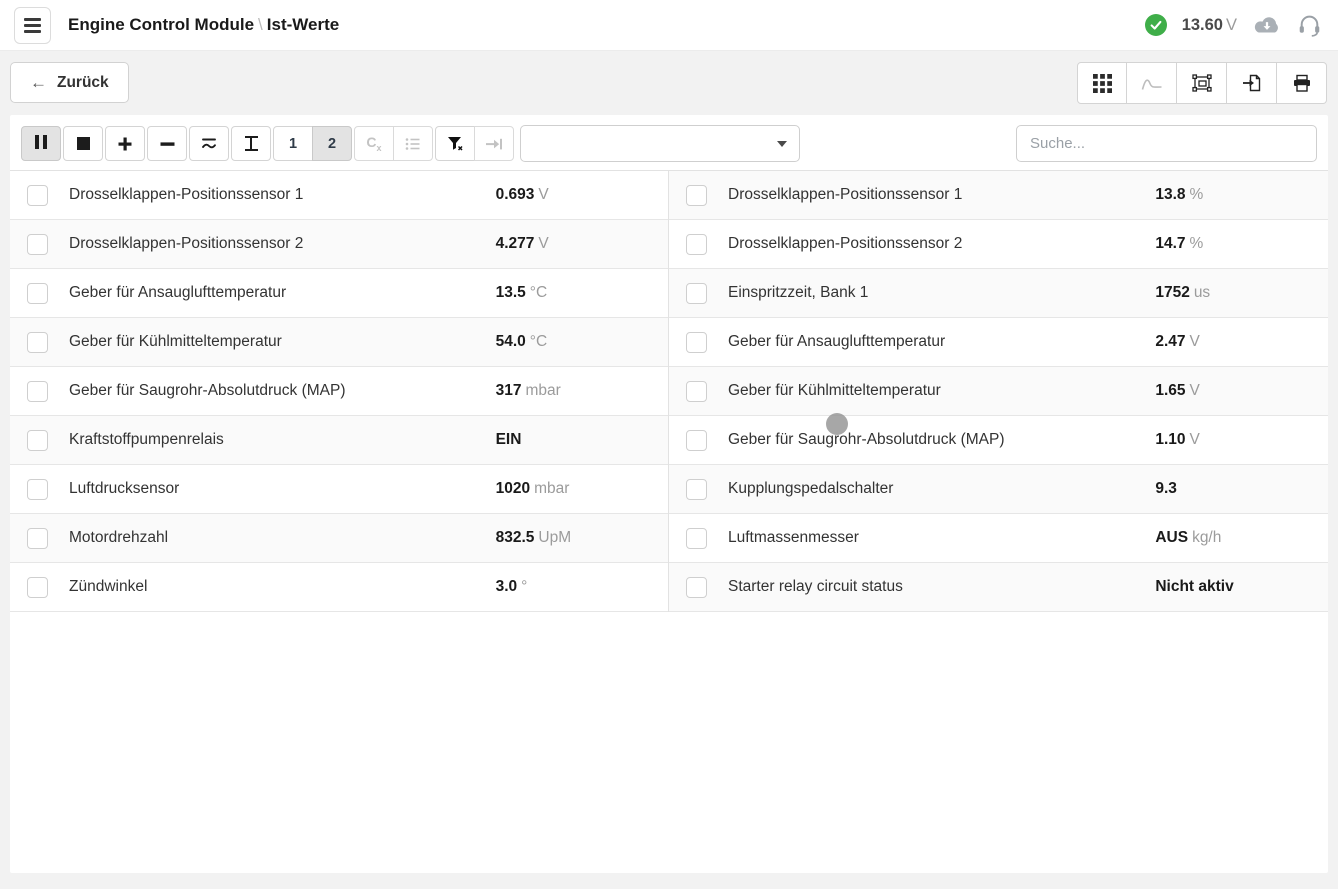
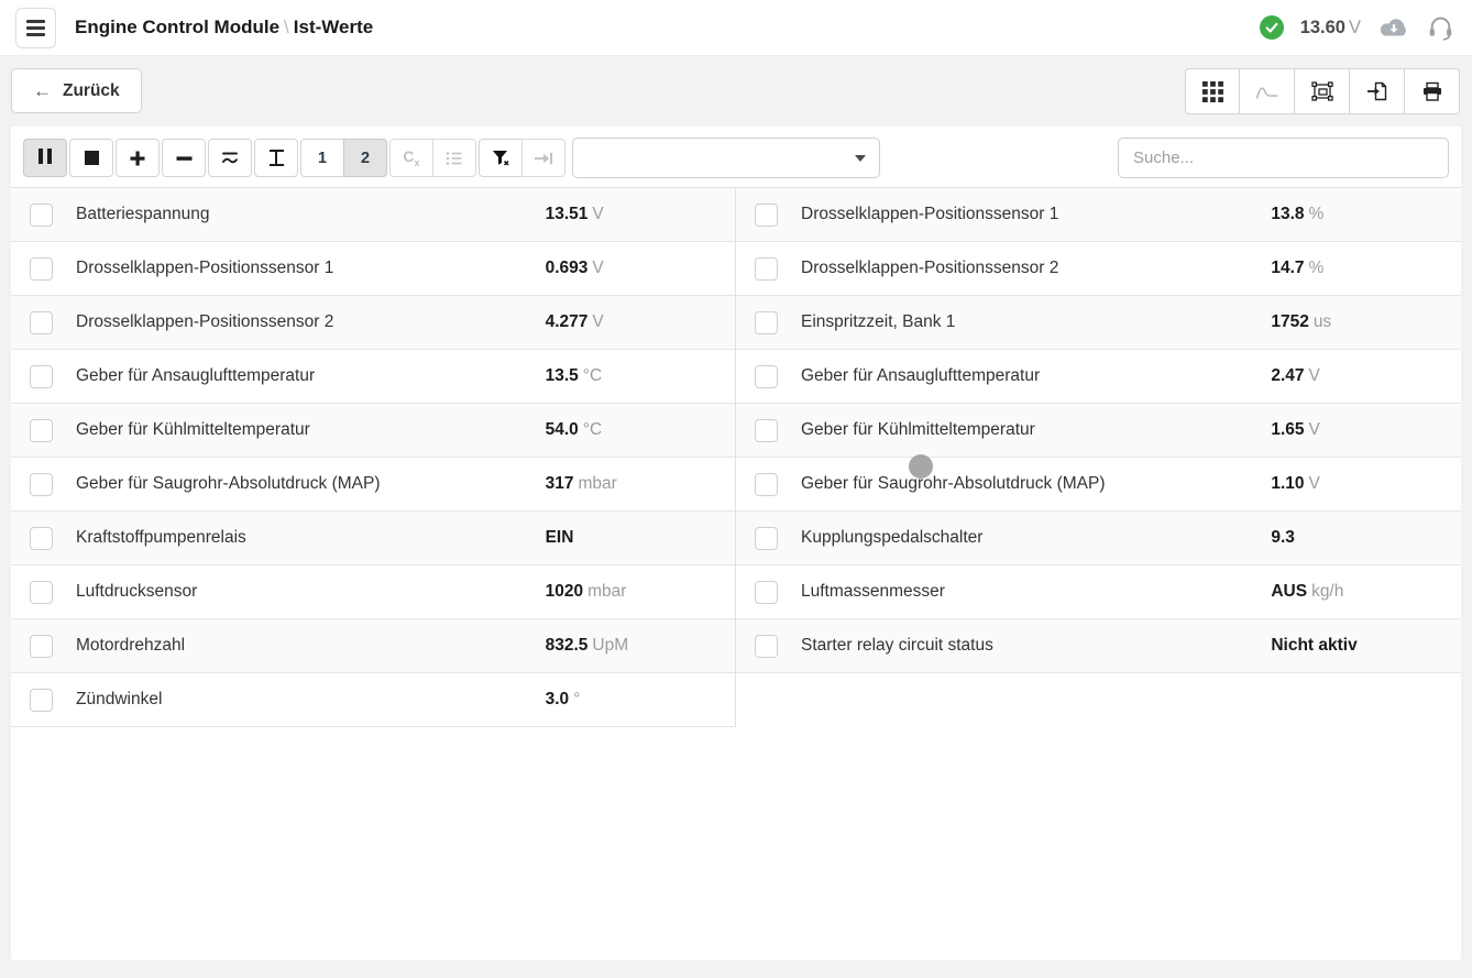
  Engine Control Module \ Ist-Werte
  13.60 V
  ←
  Zurück
  1
  2
  Cx
  Suche...
+ Batteriespannung
+ 13.51 V
  Drosselklappen-Positionssensor 1
  0.693 V
  Drosselklappen-Positionssensor 2
  4.277 V
  Geber für Ansauglufttemperatur
  13.5 °C
  Geber für Kühlmitteltemperatur
  54.0 °C
  Geber für Saugrohr-Absolutdruck (MAP)
  317 mbar
  Kraftstoffpumpenrelais
  EIN
  Luftdrucksensor
  1020 mbar
  Motordrehzahl
  832.5 UpM
  Zündwinkel
  3.0 °
  Drosselklappen-Positionssensor 1
  13.8 %
  Drosselklappen-Positionssensor 2
  14.7 %
  Einspritzzeit, Bank 1
  1752 us
  Geber für Ansauglufttemperatur
  2.47 V
  Geber für Kühlmitteltemperatur
  1.65 V
  Geber für Saugrohr-Absolutdruck (MAP)
  1.10 V
  Kupplungspedalschalter
  9.3
  Luftmassenmesser
  AUS kg/h
  Starter relay circuit status
  Nicht aktiv
